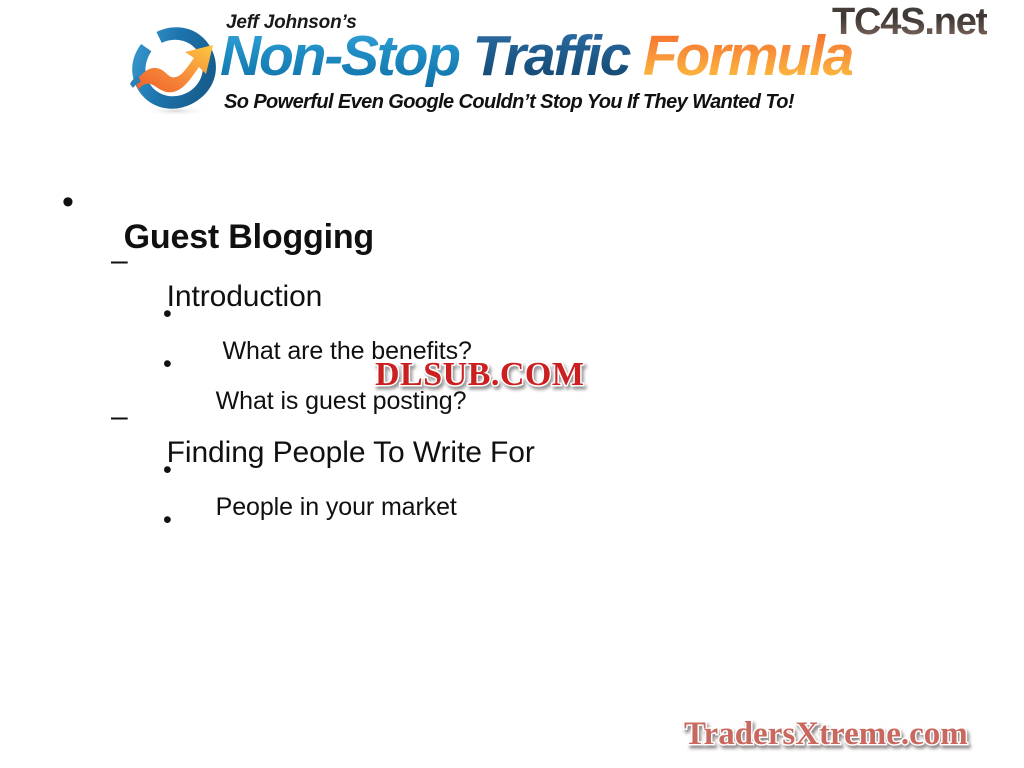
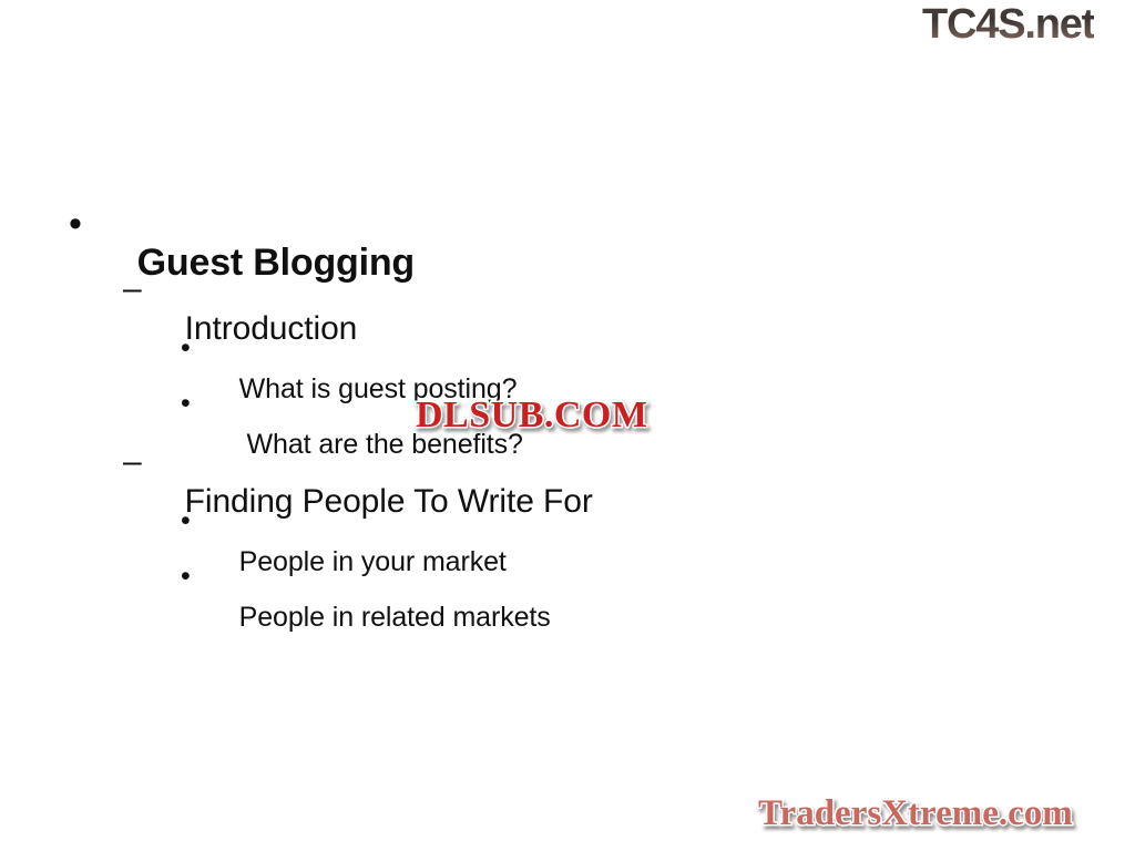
- Jeff Johnson’s
- Non-Stop Traffic Formula
- So Powerful Even Google Couldn’t Stop You If They Wanted To!
  •
  Guest Blogging
  –
  Introduction
  •
- What are the benefits?
+ What is guest posting?
  •
- What is guest posting?
+ What are the benefits?
  –
  Finding People To Write For
  •
  People in your market
  •
+ People in related markets
  TC4S.net
  DLSUB.COM
  TradersXtreme.com
